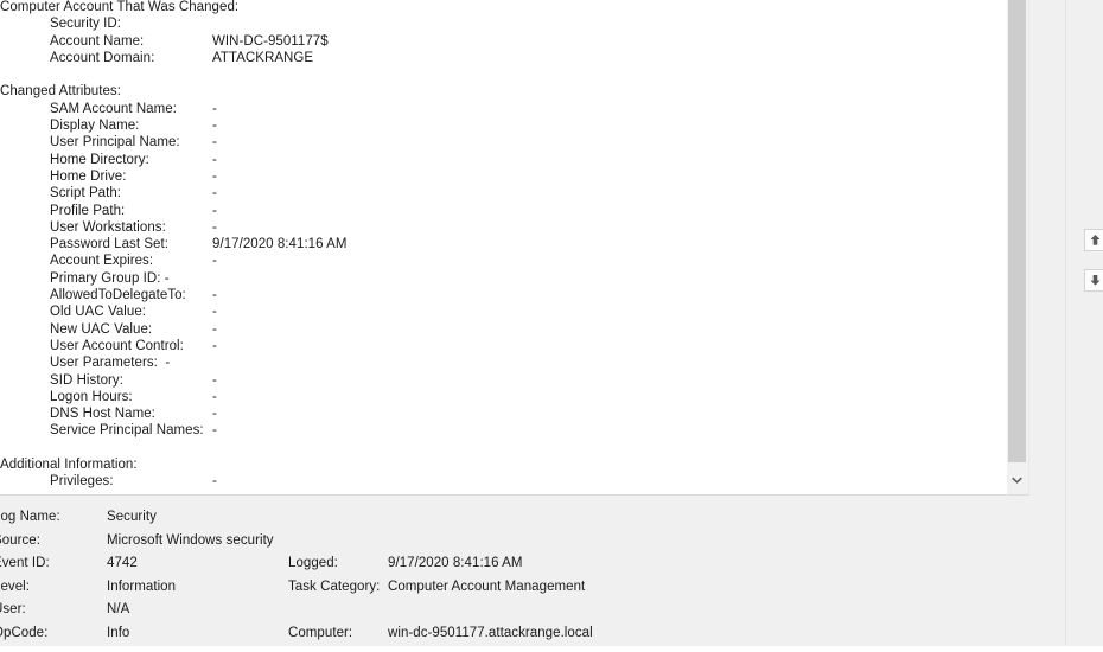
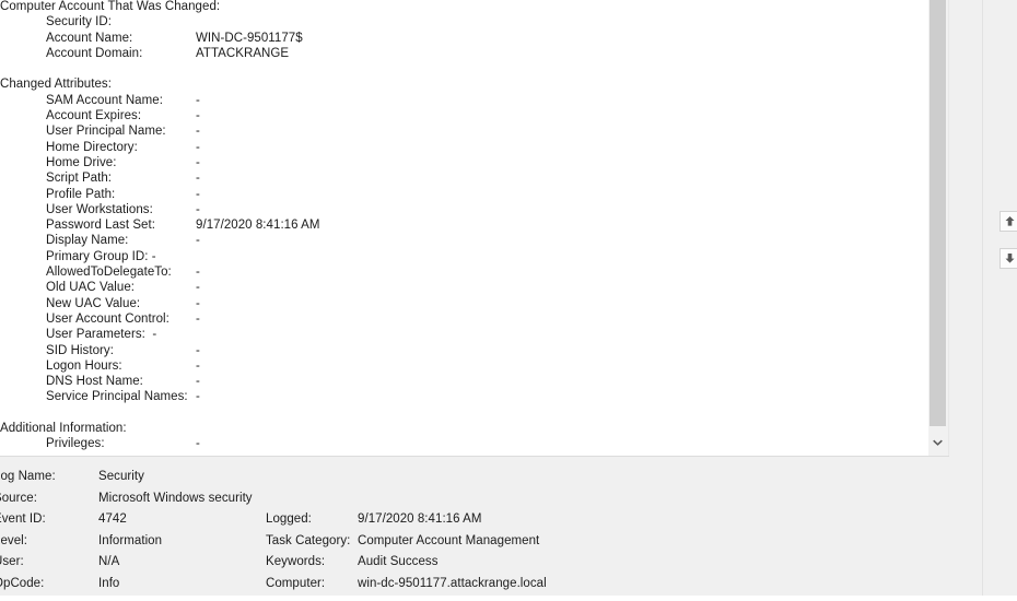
  Computer Account That Was Changed:
  Security ID:
  Account Name:
  WIN-DC-9501177$
  Account Domain:
  ATTACKRANGE
  Changed Attributes:
  SAM Account Name:
  -
- Display Name:
+ Account Expires:
  -
  User Principal Name:
  -
  Home Directory:
  -
  Home Drive:
  -
  Script Path:
  -
  Profile Path:
  -
  User Workstations:
  -
  Password Last Set:
  9/17/2020 8:41:16 AM
- Account Expires:
+ Display Name:
  -
  Primary Group ID: -
  AllowedToDelegateTo:
  -
  Old UAC Value:
  -
  New UAC Value:
  -
  User Account Control:
  -
  User Parameters: -
  SID History:
  -
  Logon Hours:
  -
  DNS Host Name:
  -
  Service Principal Names:
  -
  Additional Information:
  Privileges:
  -
  og Name:
  Security
  ource:
  Microsoft Windows security
  vent ID:
  4742
  evel:
  Information
  ser:
  N/A
  pCode:
  Info
  Logged:
  9/17/2020 8:41:16 AM
  Task Category:
  Computer Account Management
+ Keywords:
+ Audit Success
  Computer:
  win-dc-9501177.attackrange.local
